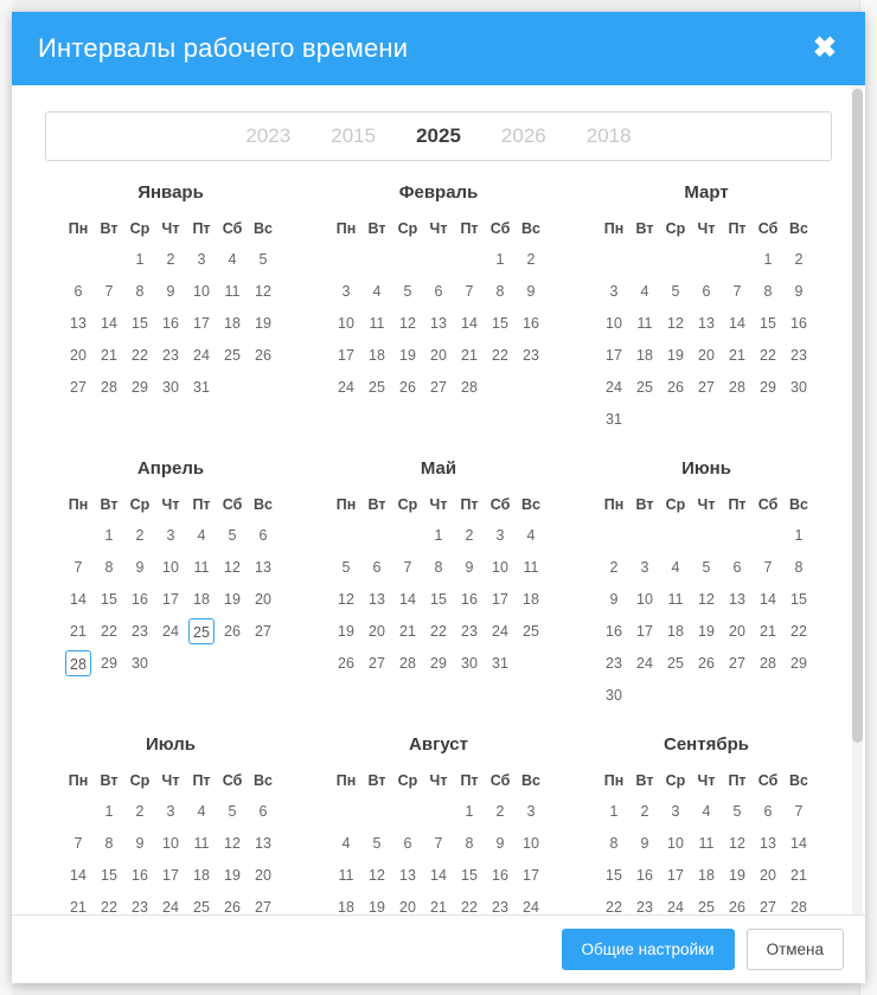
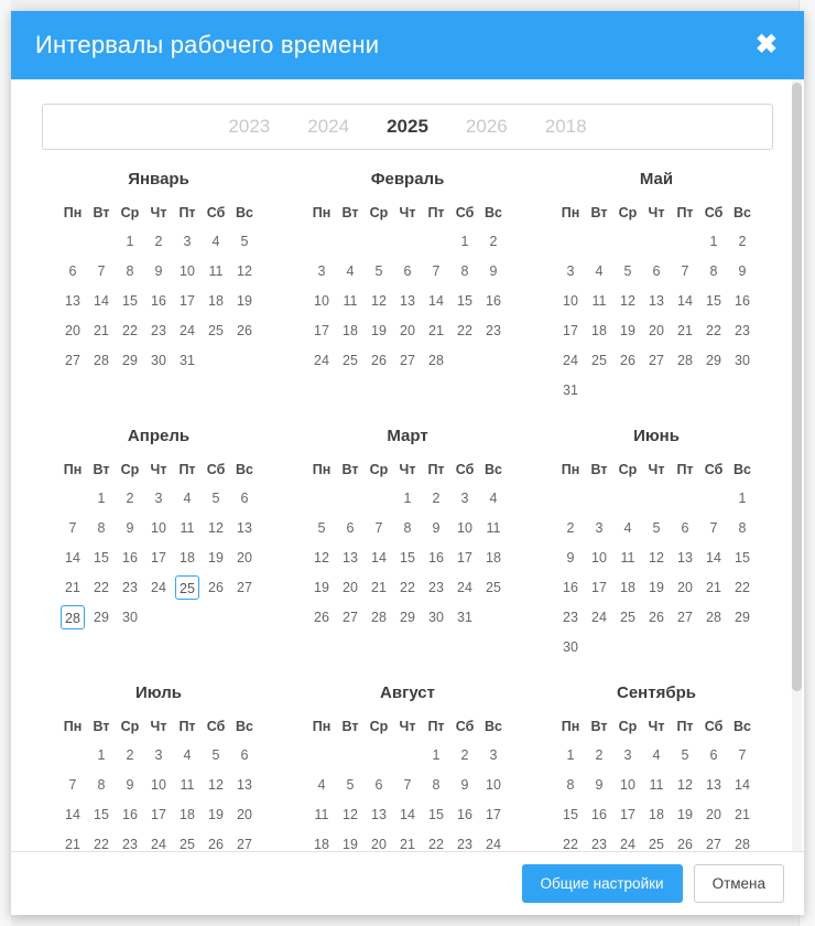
  Интервалы рабочего времени
  ✖
  2023
- 2015
+ 2024
  2025
  2026
  2018
  Январь
  Пн	Вт	Ср	Чт	Пт	Сб	Вс
  		1	2	3	4	5
  6	7	8	9	10	11	12
  13	14	15	16	17	18	19
  20	21	22	23	24	25	26
  27	28	29	30	31
  Февраль
  Пн	Вт	Ср	Чт	Пт	Сб	Вс
  					1	2
  3	4	5	6	7	8	9
  10	11	12	13	14	15	16
  17	18	19	20	21	22	23
  24	25	26	27	28
- Март
+ Май
  Пн	Вт	Ср	Чт	Пт	Сб	Вс
  					1	2
  3	4	5	6	7	8	9
  10	11	12	13	14	15	16
  17	18	19	20	21	22	23
  24	25	26	27	28	29	30
  31
  Апрель
  Пн	Вт	Ср	Чт	Пт	Сб	Вс
  	1	2	3	4	5	6
  7	8	9	10	11	12	13
  14	15	16	17	18	19	20
  21	22	23	24	25	26	27
  28	29	30
- Май
+ Март
  Пн	Вт	Ср	Чт	Пт	Сб	Вс
  			1	2	3	4
  5	6	7	8	9	10	11
  12	13	14	15	16	17	18
  19	20	21	22	23	24	25
  26	27	28	29	30	31
  Июнь
  Пн	Вт	Ср	Чт	Пт	Сб	Вс
  						1
  2	3	4	5	6	7	8
  9	10	11	12	13	14	15
  16	17	18	19	20	21	22
  23	24	25	26	27	28	29
  30
  Июль
  Пн	Вт	Ср	Чт	Пт	Сб	Вс
  	1	2	3	4	5	6
  7	8	9	10	11	12	13
  14	15	16	17	18	19	20
  21	22	23	24	25	26	27
  Август
  Пн	Вт	Ср	Чт	Пт	Сб	Вс
  				1	2	3
  4	5	6	7	8	9	10
  11	12	13	14	15	16	17
  18	19	20	21	22	23	24
  Сентябрь
  Пн	Вт	Ср	Чт	Пт	Сб	Вс
  1	2	3	4	5	6	7
  8	9	10	11	12	13	14
  15	16	17	18	19	20	21
  22	23	24	25	26	27	28
  Общие настройки
  Отмена
